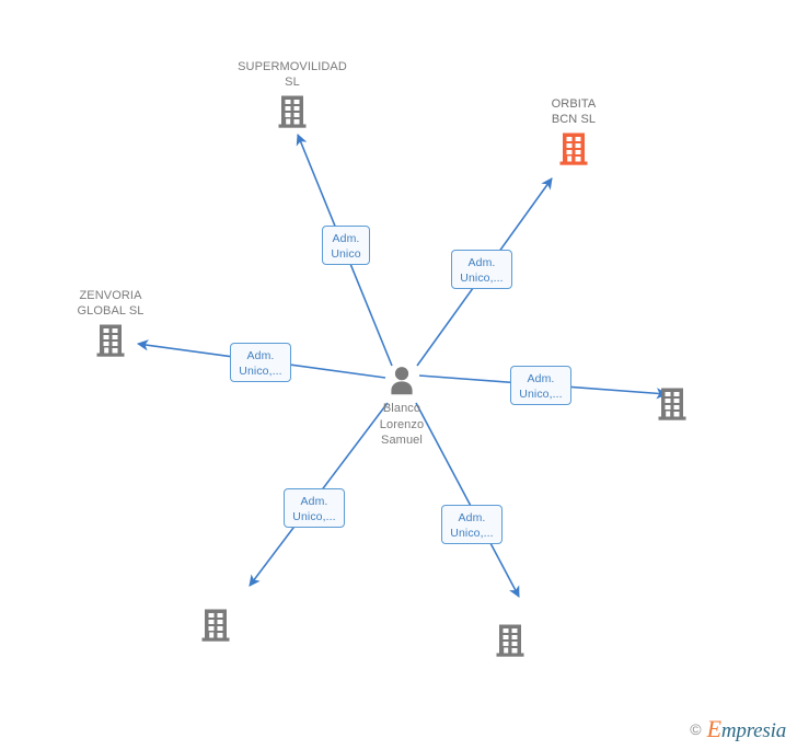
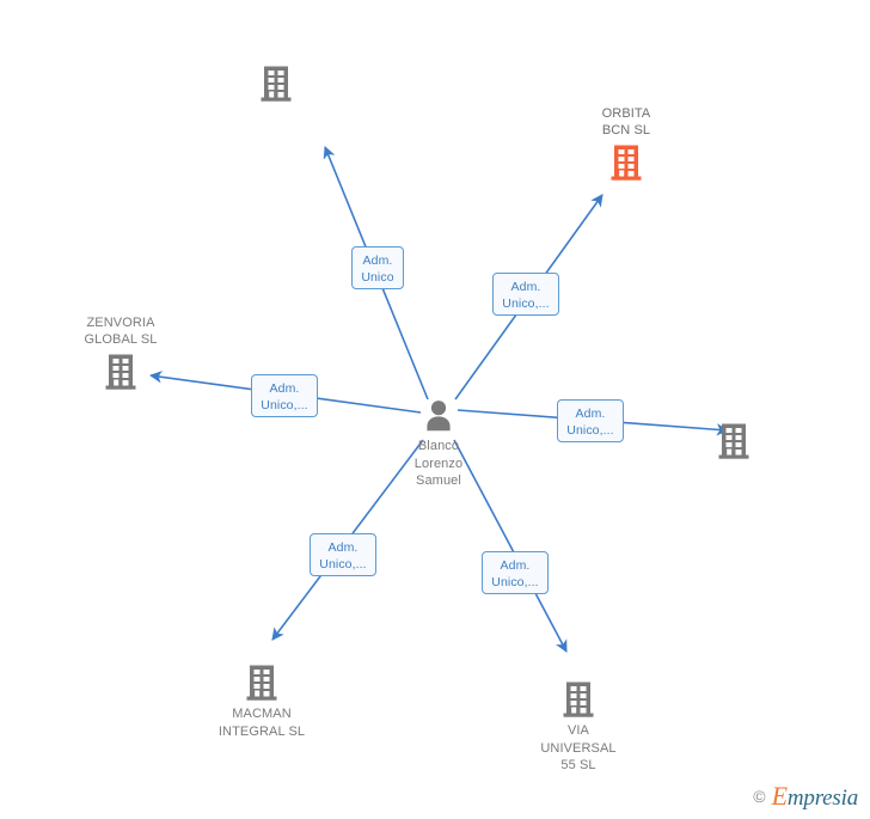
  Blanco
  Lorenzo
  Samuel
- SUPERMOVILIDAD
- SL
  ORBITA
  BCN SL
  ZENVORIA
  GLOBAL SL
+ MACMAN
+ INTEGRAL SL
+ VIA
+ UNIVERSAL
+ 55 SL
  Adm.
  Unico
  Adm.
  Unico,...
  Adm.
  Unico,...
  Adm.
  Unico,...
  Adm.
  Unico,...
  Adm.
  Unico,...
  ©
  Empresia
